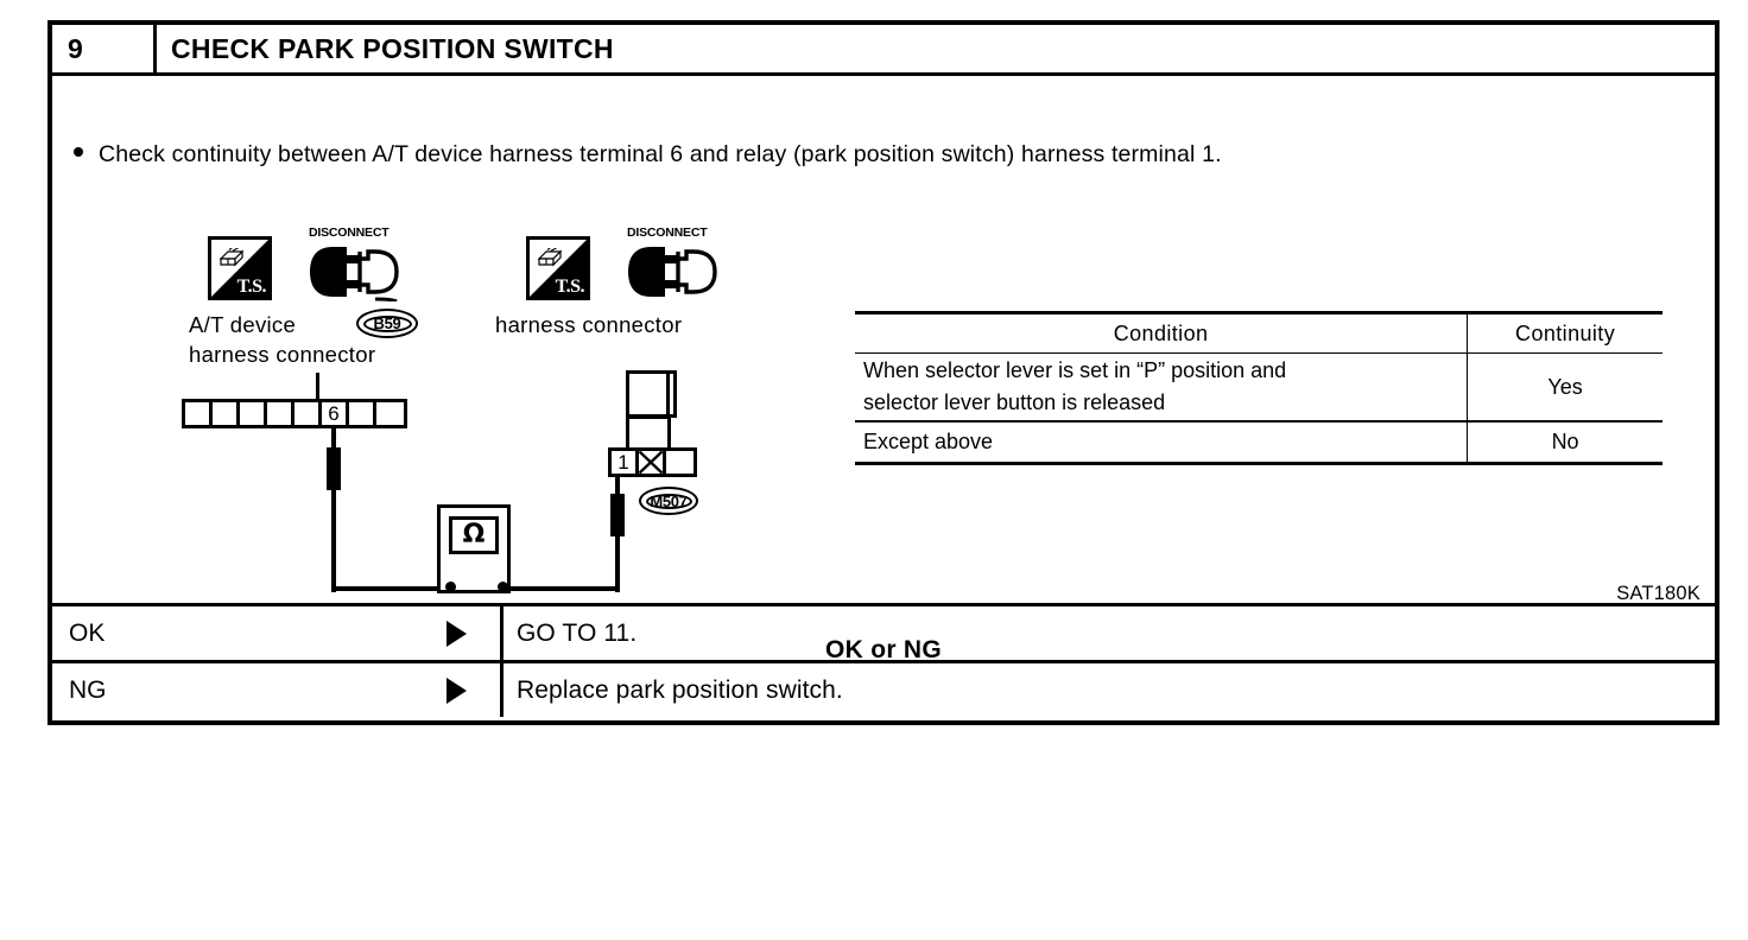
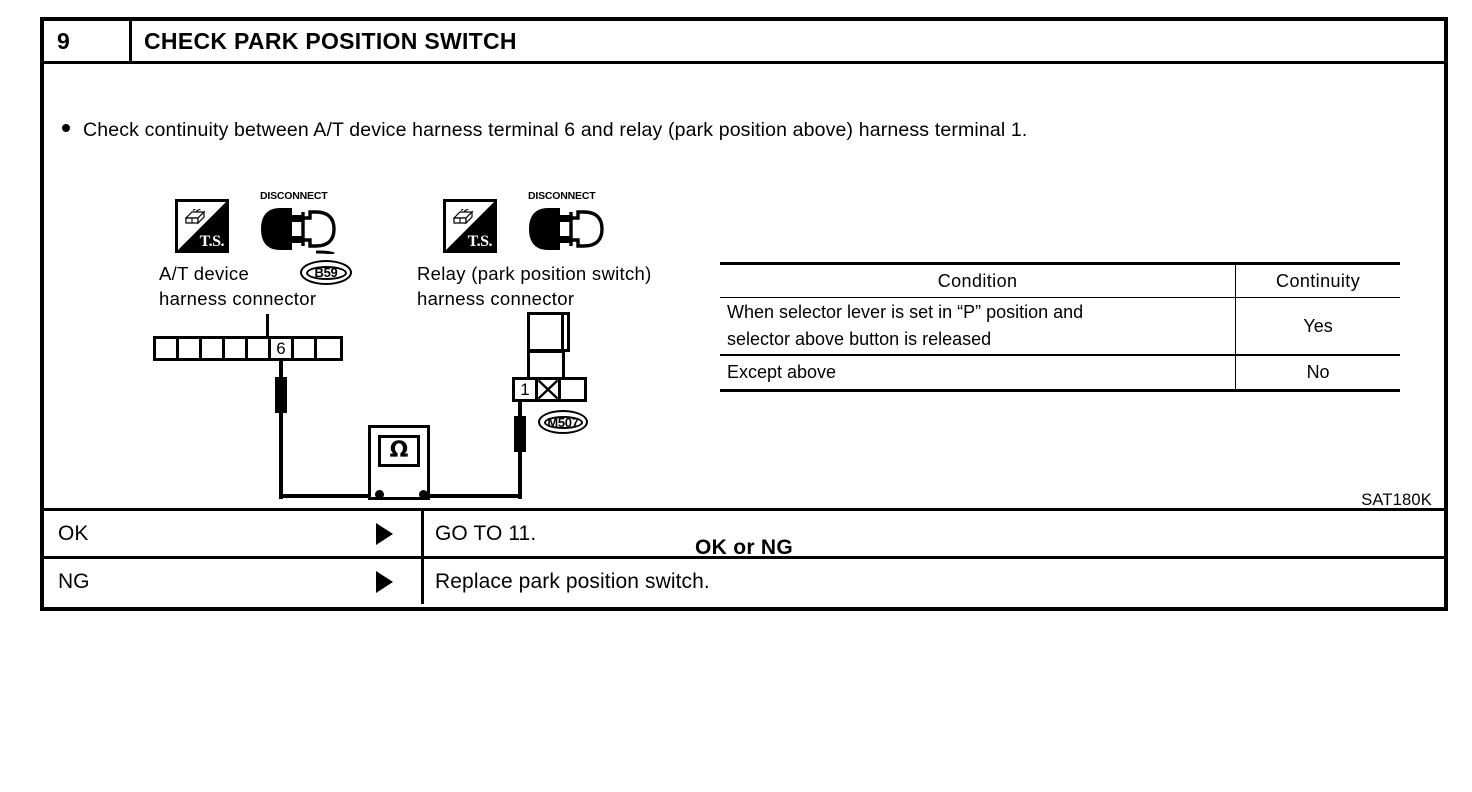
  9
  CHECK PARK POSITION SWITCH
- Check continuity between A/T device harness terminal 6 and relay (park position switch) harness terminal 1.
+ Check continuity between A/T device harness terminal 6 and relay (park position above) harness terminal 1.
  T.S.
  DISCONNECT
  A/T device
  harness connector
  B59
  6
  T.S.
  DISCONNECT
+ Relay (park position switch)
  harness connector
  1
  M507
  Ω
  SAT180K
  Condition	Continuity
- When selector lever is set in “P” position and selector lever button is released	Yes
+ When selector lever is set in “P” position and selector above button is released	Yes
  Except above	No
  OK or NG
  OK
  GO TO 11.
  NG
  Replace park position switch.
